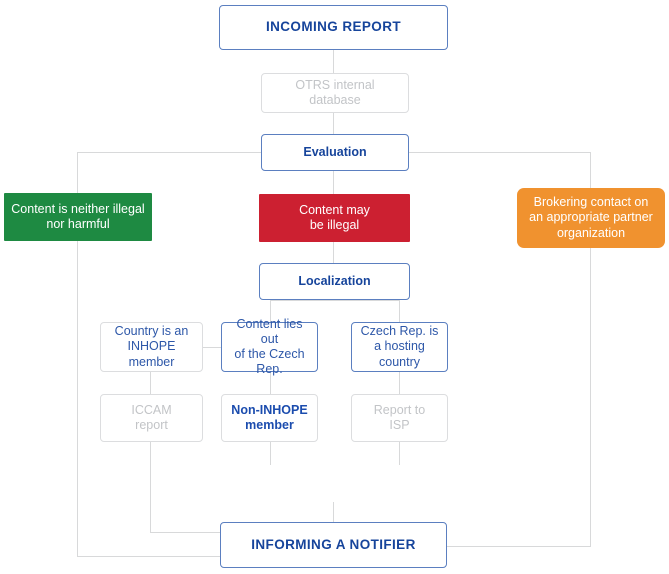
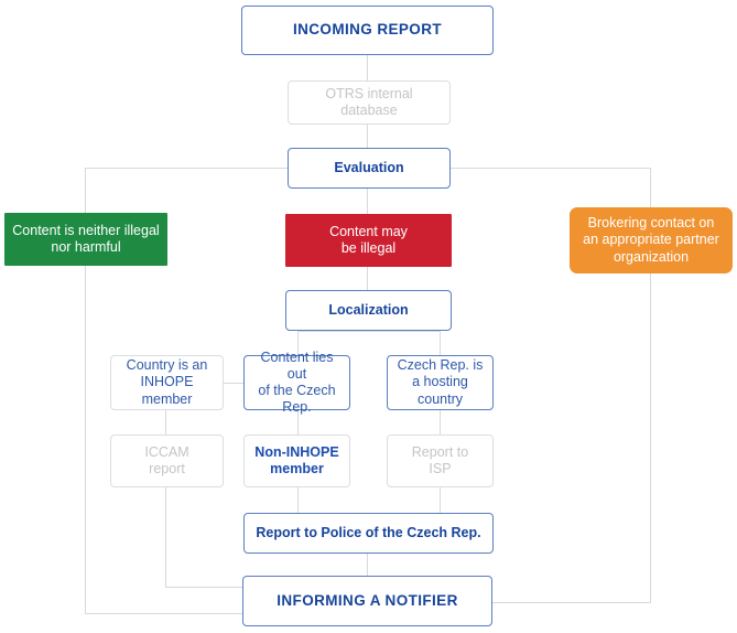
  INCOMING REPORT
  OTRS internal database
  Evaluation
  Content is neither illegal
  nor harmful
  Content may
  be illegal
  Brokering contact on
  an appropriate partner
  organization
  Localization
  Country is an
  INHOPE member
  Content lies out
  of the Czech Rep.
  Czech Rep. is
  a hosting country
  ICCAM
  report
  Non-INHOPE
  member
  Report to
  ISP
+ Report to Police of the Czech Rep.
  INFORMING A NOTIFIER
